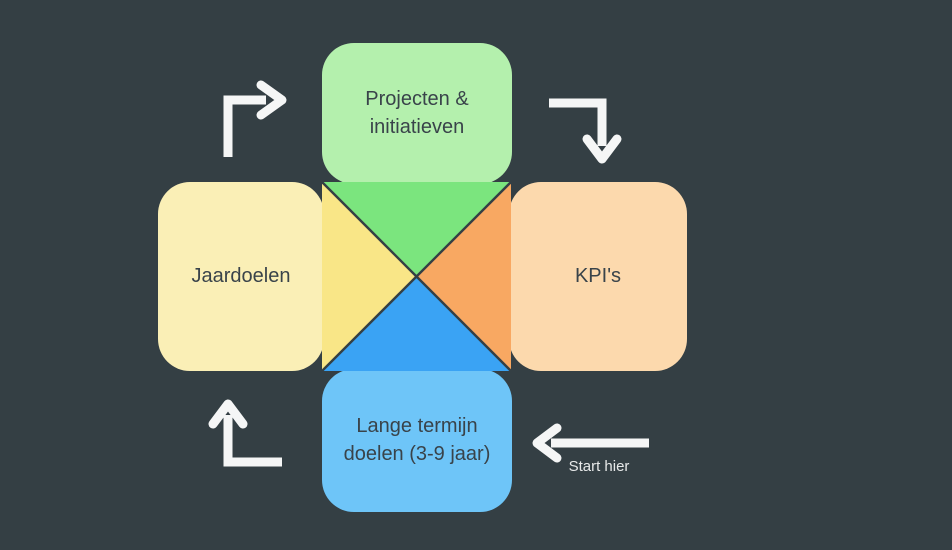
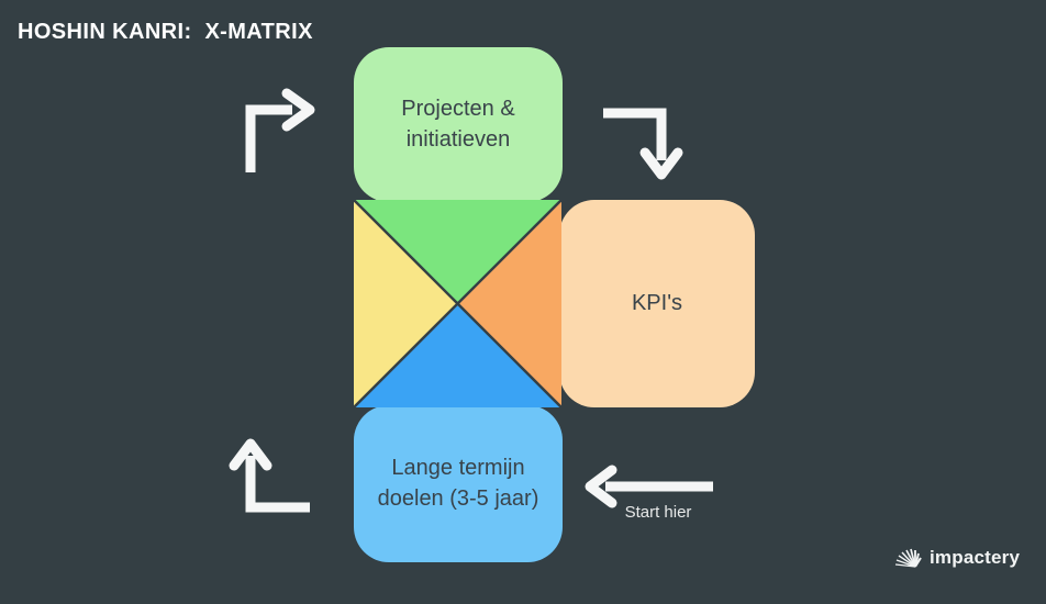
+ HOSHIN KANRI: X-MATRIX
  Projecten & initiatieven
- Jaardoelen
  KPI's
- Lange termijn doelen (3-9 jaar)
+ Lange termijn doelen (3-5 jaar)
  Start hier
+ impactery
